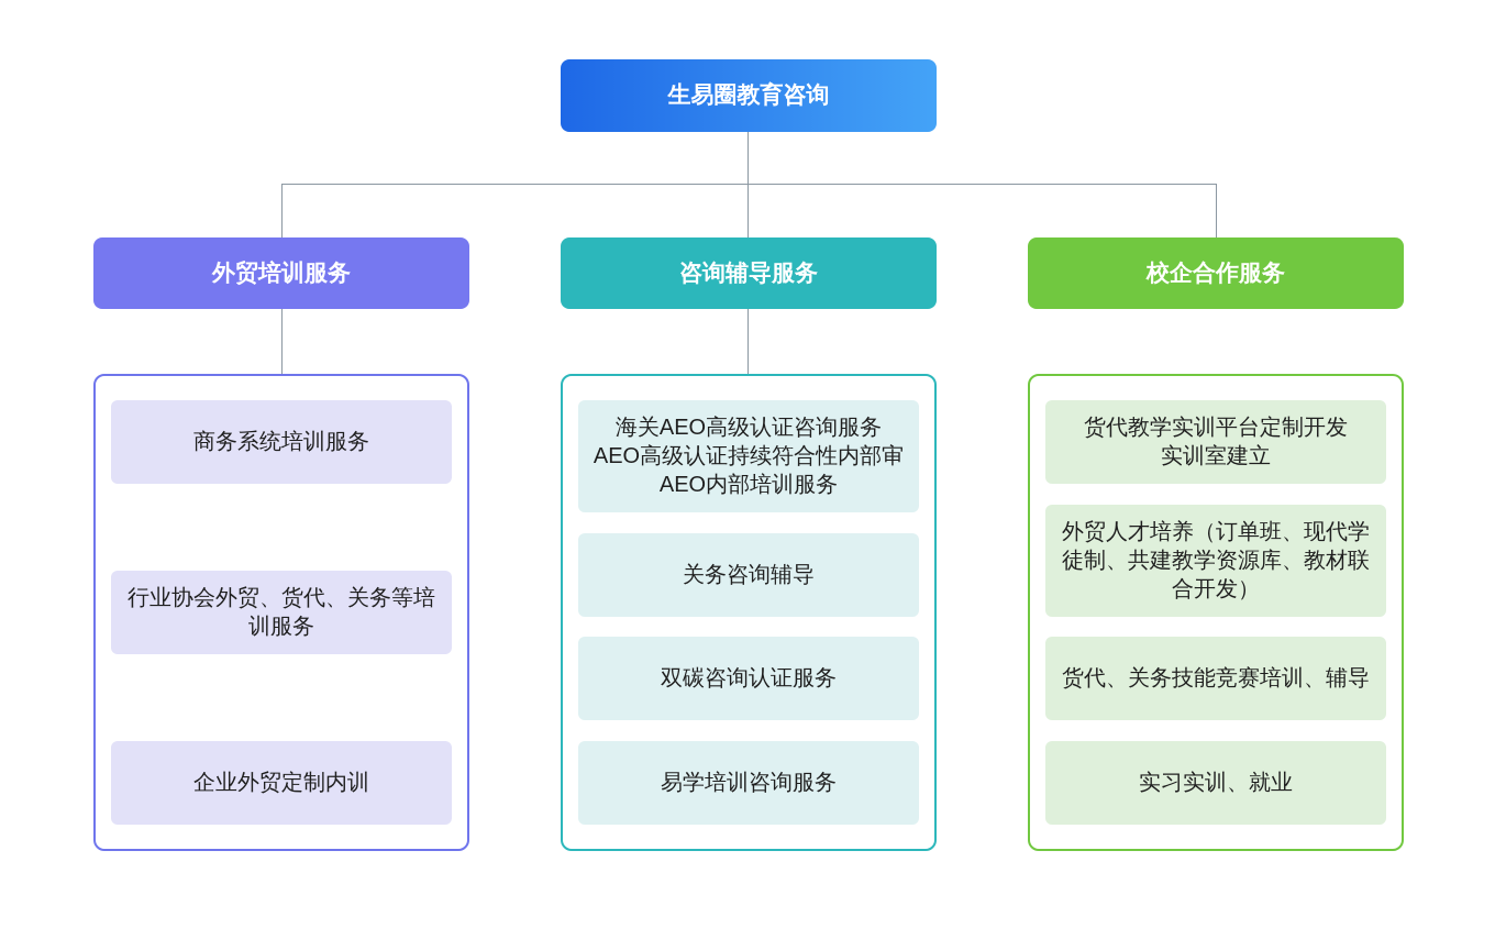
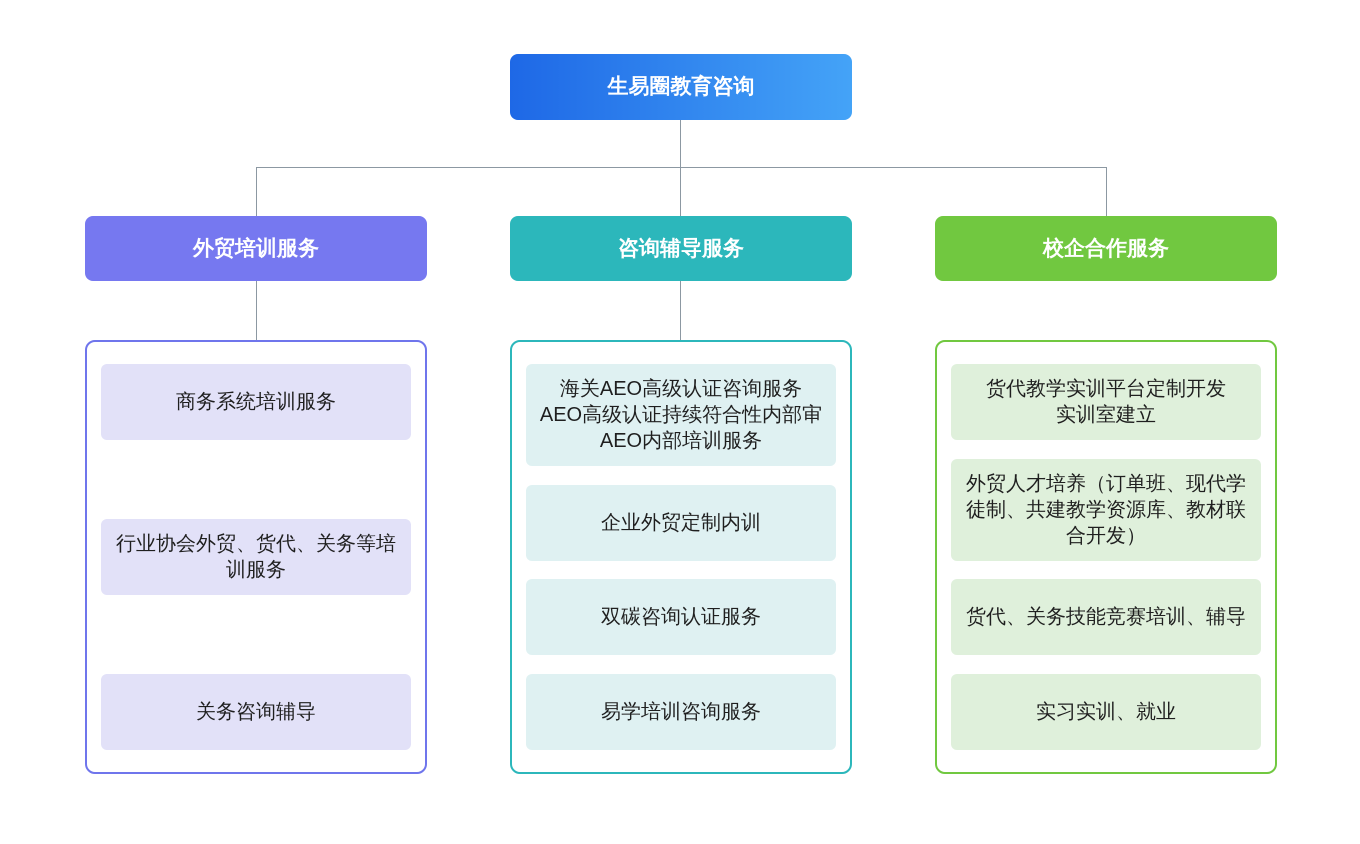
  生易圈教育咨询
  外贸培训服务
  咨询辅导服务
  校企合作服务
  商务系统培训服务
  行业协会外贸、货代、关务等培训服务
- 企业外贸定制内训
+ 关务咨询辅导
  海关AEO高级认证咨询服务
  AEO高级认证持续符合性内部审
  AEO内部培训服务
- 关务咨询辅导
+ 企业外贸定制内训
  双碳咨询认证服务
  易学培训咨询服务
  货代教学实训平台定制开发
  实训室建立
  外贸人才培养（订单班、现代学徒制、共建教学资源库、教材联合开发）
  货代、关务技能竞赛培训、辅导
  实习实训、就业
